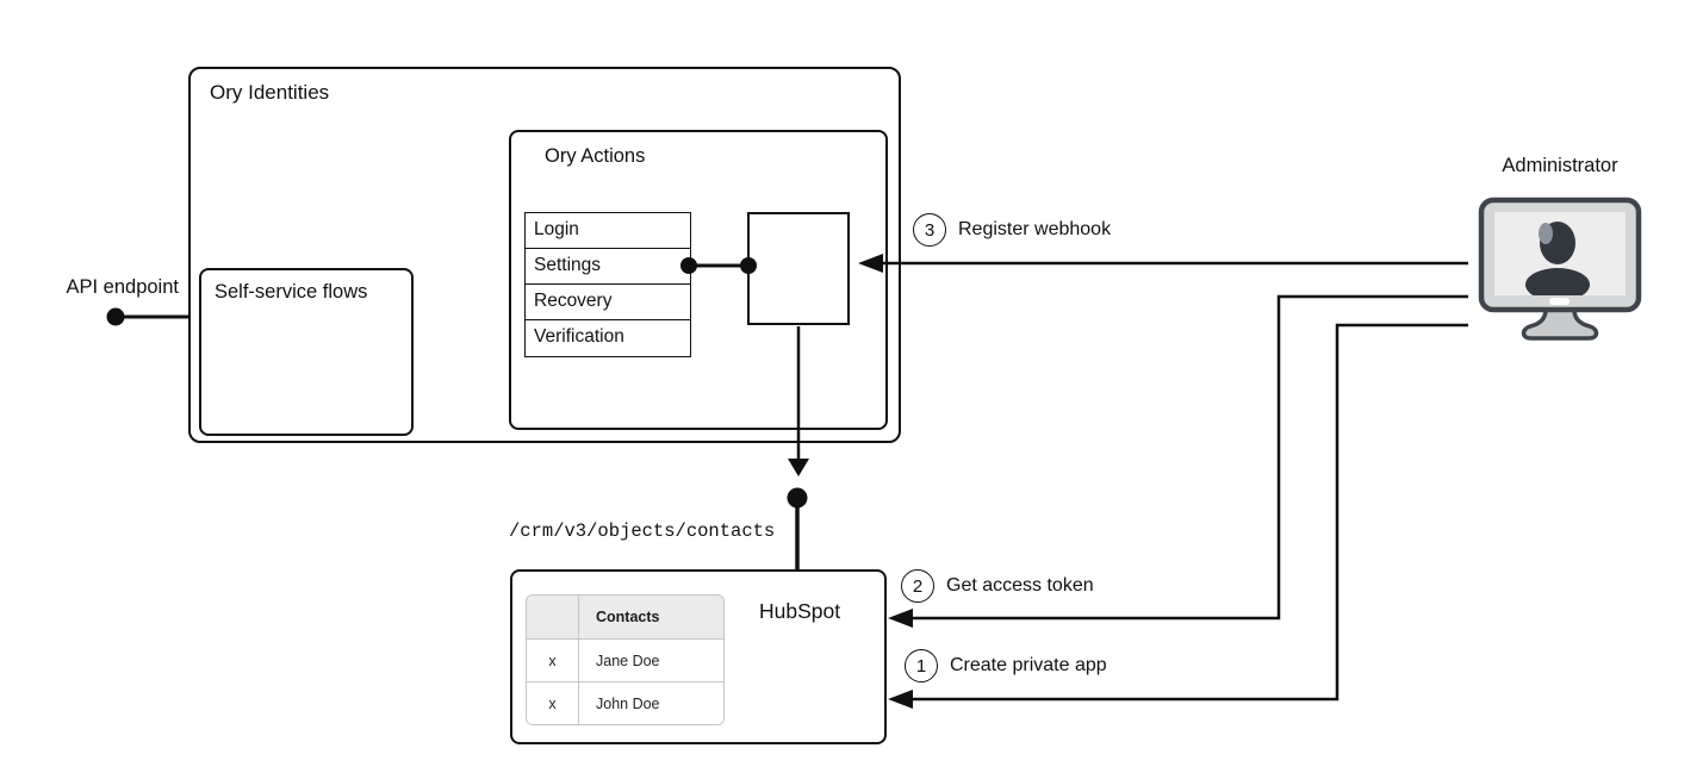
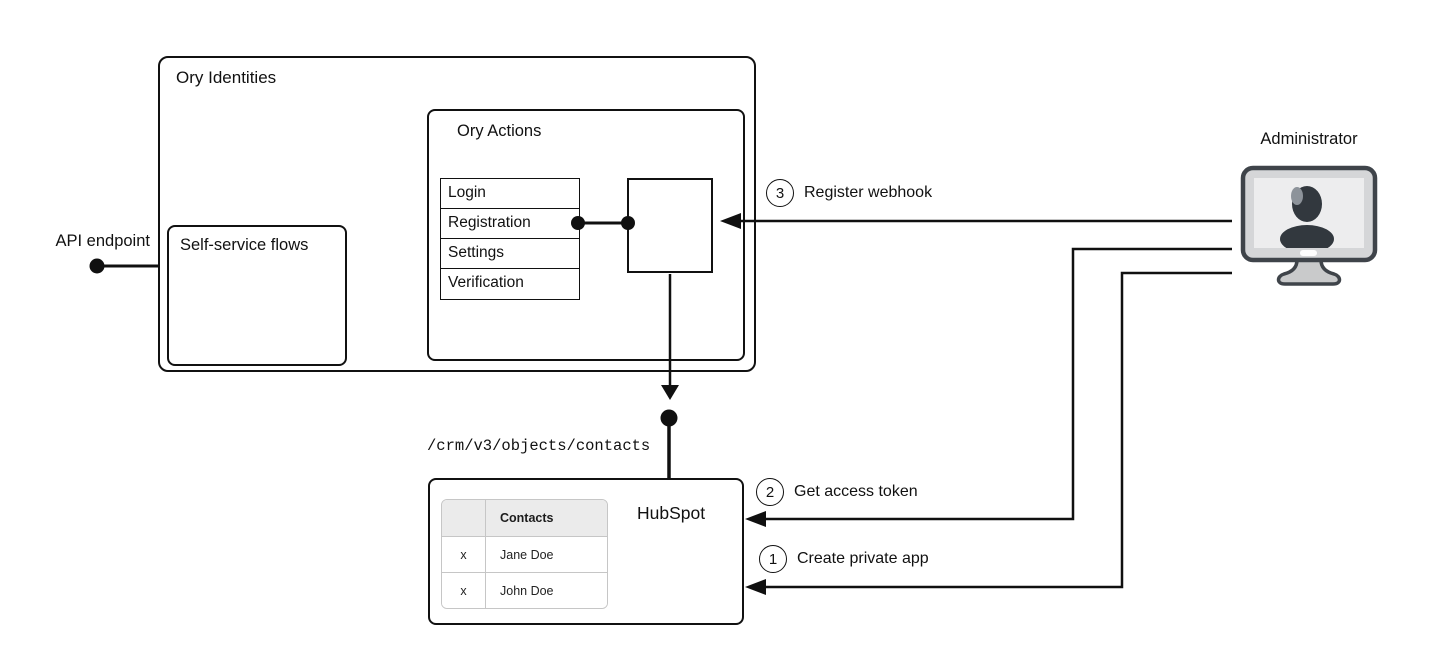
  Ory Identities
  Self-service flows
  Ory Actions
  Login
+ Registration
  Settings
- Recovery
  Verification
  HubSpot
  Contacts
  x
  Jane Doe
  x
  John Doe
  API endpoint
  /crm/v3/objects/contacts
  Administrator
  3
  Register webhook
  2
  Get access token
  1
  Create private app
